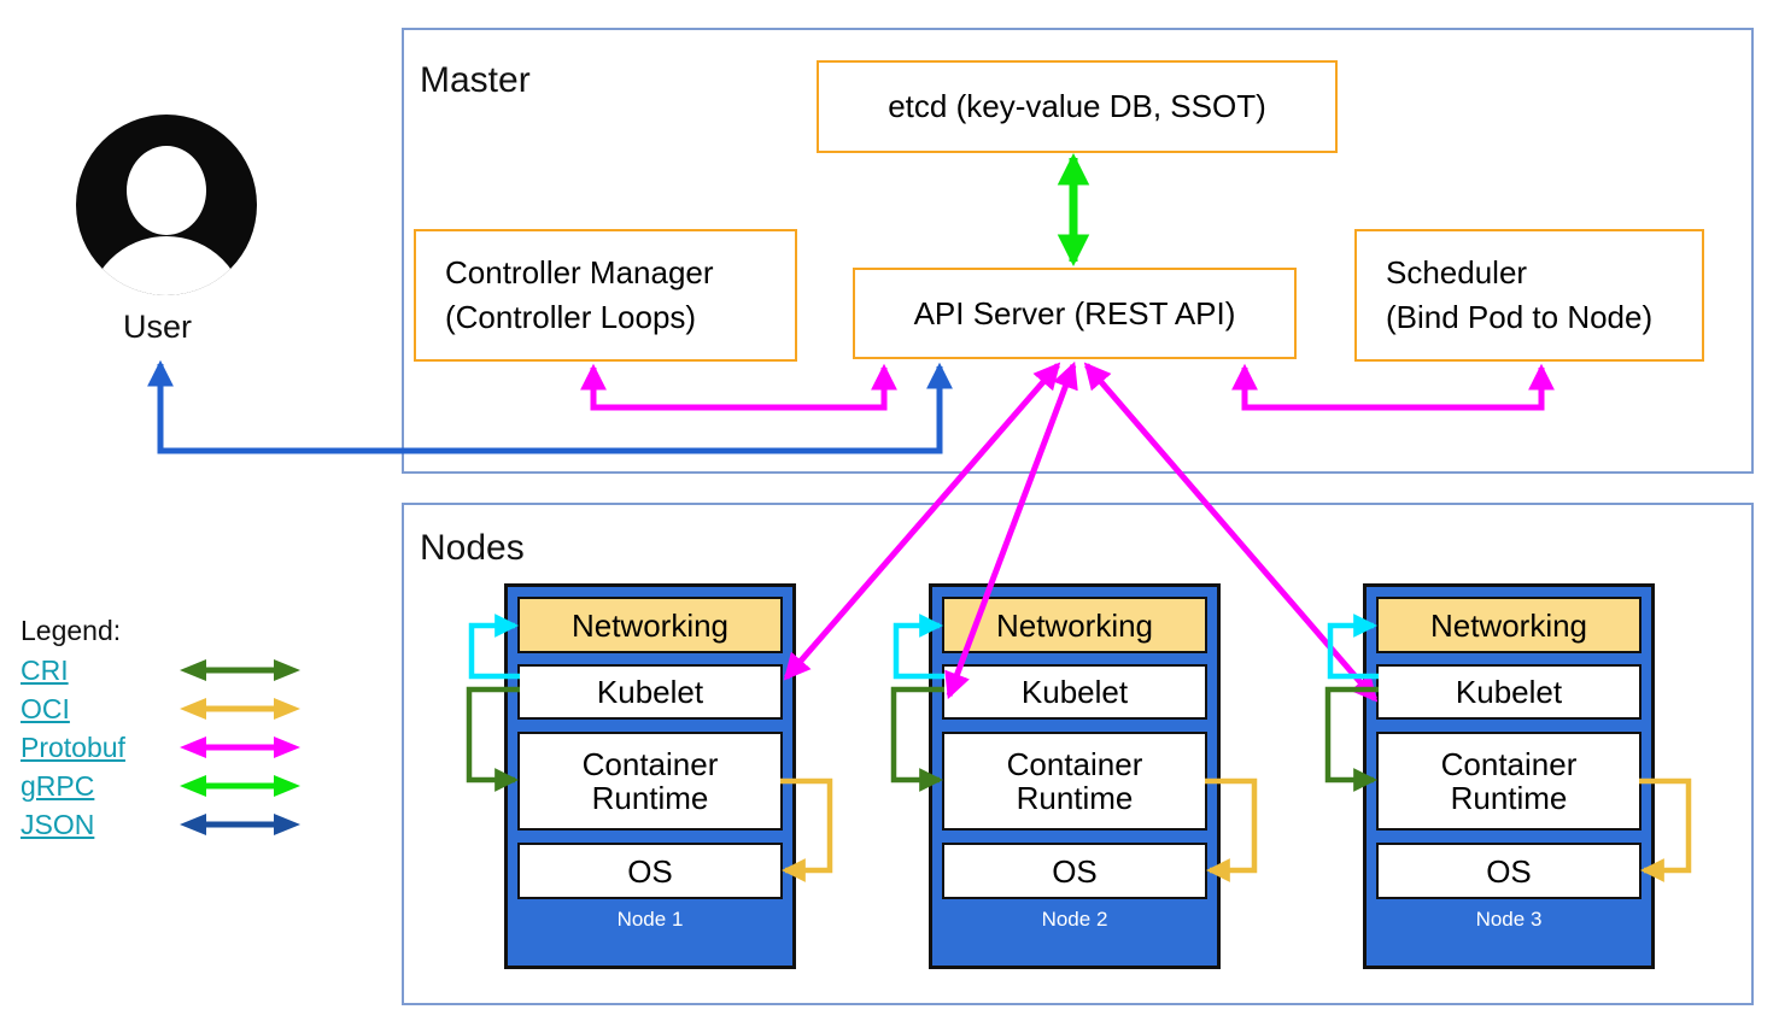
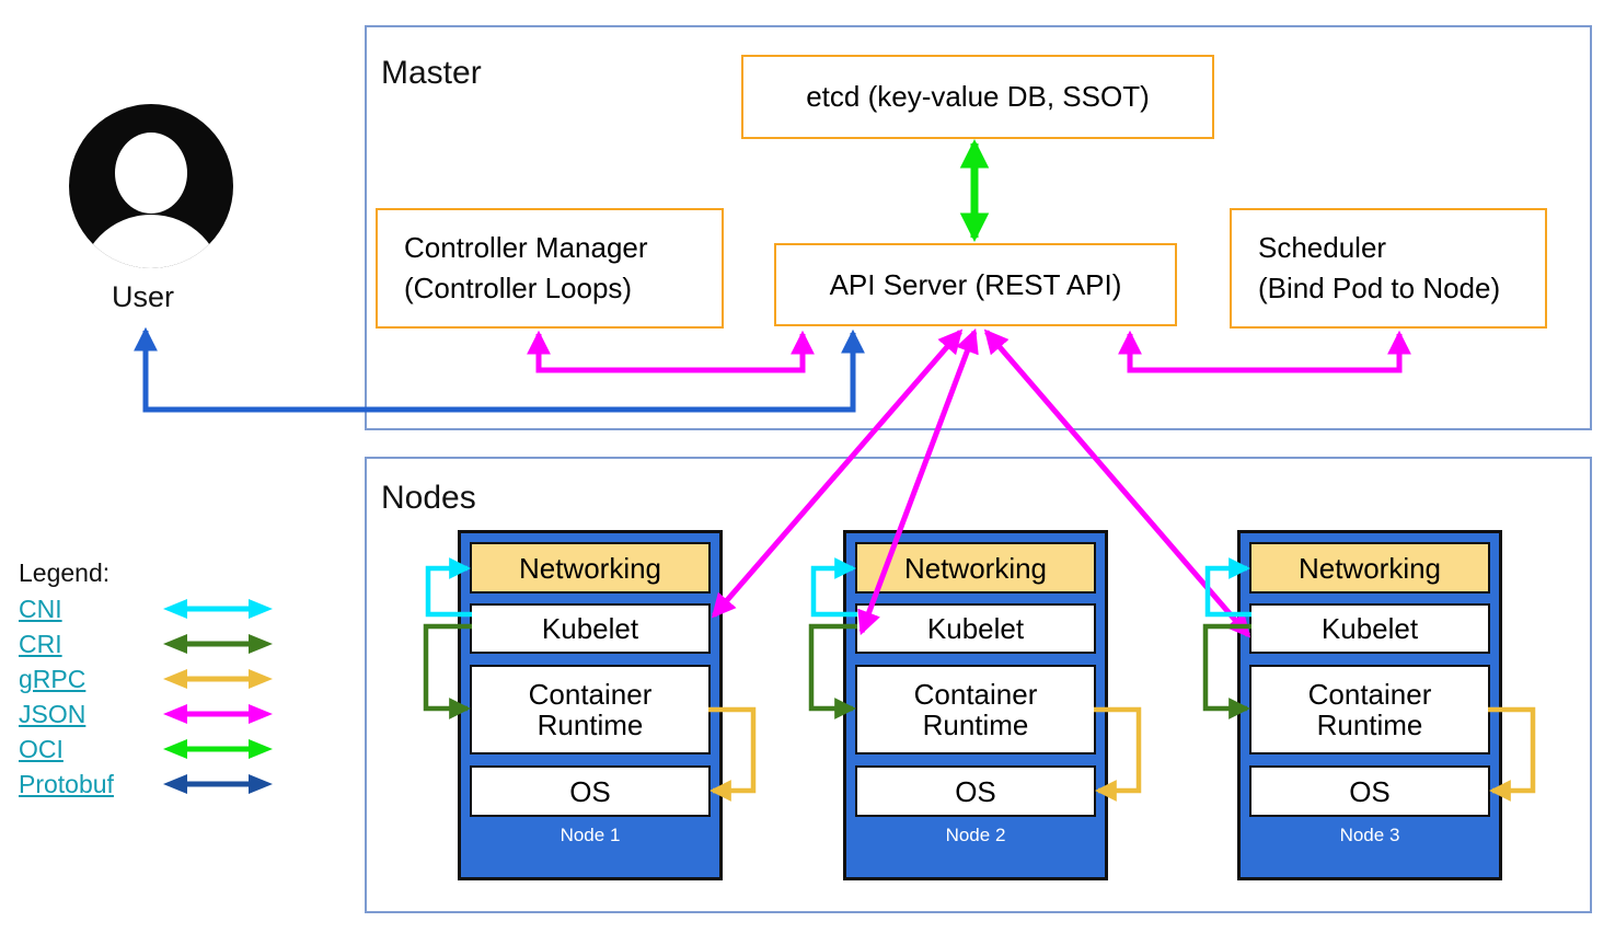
  Master
  etcd (key-value DB, SSOT)
  Controller Manager
  (Controller Loops)
  API Server (REST API)
  Scheduler
  (Bind Pod to Node)
  Nodes
  Networking
  Kubelet
  Container Runtime
  OS
  Node 1
  Networking
  Kubelet
  Container Runtime
  OS
  Node 2
  Networking
  Kubelet
  Container Runtime
  OS
  Node 3
  User
  Legend:
+ CNI
  CRI
- OCI
+ gRPC
- Protobuf
+ JSON
- gRPC
+ OCI
- JSON
+ Protobuf
